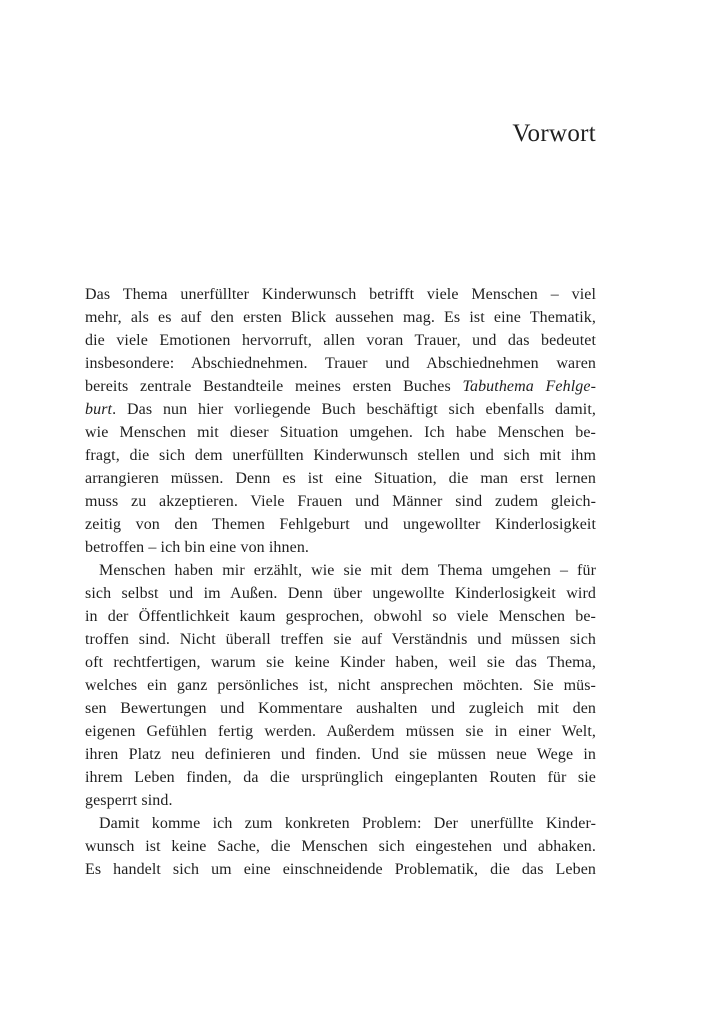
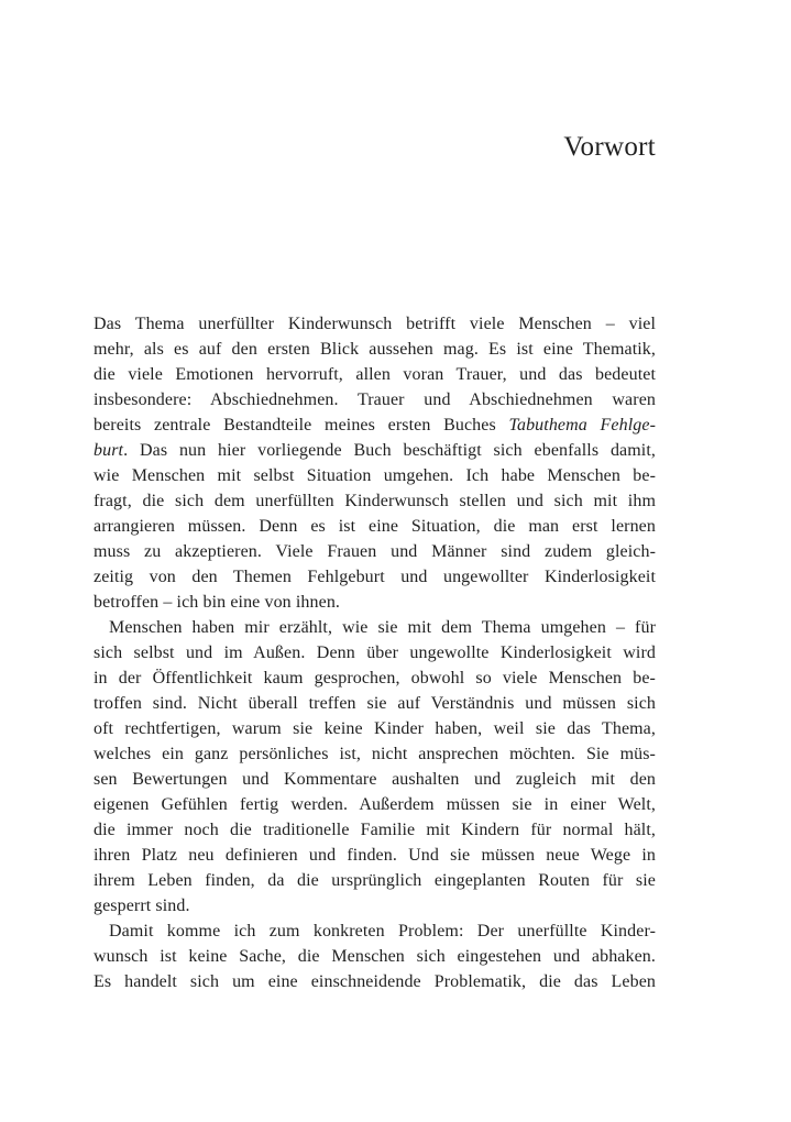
  Vorwort
  Das Thema unerfüllter Kinderwunsch betrifft viele Menschen – viel
  mehr, als es auf den ersten Blick aussehen mag. Es ist eine Thematik,
  die viele Emotionen hervorruft, allen voran Trauer, und das bedeutet
  insbesondere: Abschiednehmen. Trauer und Abschiednehmen waren
  bereits zentrale Bestandteile meines ersten Buches Tabuthema Fehlge-
  burt. Das nun hier vorliegende Buch beschäftigt sich ebenfalls damit,
- wie Menschen mit dieser Situation umgehen. Ich habe Menschen be-
+ wie Menschen mit selbst Situation umgehen. Ich habe Menschen be-
  fragt, die sich dem unerfüllten Kinderwunsch stellen und sich mit ihm
  arrangieren müssen. Denn es ist eine Situation, die man erst lernen
  muss zu akzeptieren. Viele Frauen und Männer sind zudem gleich-
  zeitig von den Themen Fehlgeburt und ungewollter Kinderlosigkeit
  betroffen – ich bin eine von ihnen.
  Menschen haben mir erzählt, wie sie mit dem Thema umgehen – für
  sich selbst und im Außen. Denn über ungewollte Kinderlosigkeit wird
  in der Öffentlichkeit kaum gesprochen, obwohl so viele Menschen be-
  troffen sind. Nicht überall treffen sie auf Verständnis und müssen sich
  oft rechtfertigen, warum sie keine Kinder haben, weil sie das Thema,
  welches ein ganz persönliches ist, nicht ansprechen möchten. Sie müs-
  sen Bewertungen und Kommentare aushalten und zugleich mit den
  eigenen Gefühlen fertig werden. Außerdem müssen sie in einer Welt,
+ die immer noch die traditionelle Familie mit Kindern für normal hält,
  ihren Platz neu definieren und finden. Und sie müssen neue Wege in
  ihrem Leben finden, da die ursprünglich eingeplanten Routen für sie
  gesperrt sind.
  Damit komme ich zum konkreten Problem: Der unerfüllte Kinder-
  wunsch ist keine Sache, die Menschen sich eingestehen und abhaken.
  Es handelt sich um eine einschneidende Problematik, die das Leben
